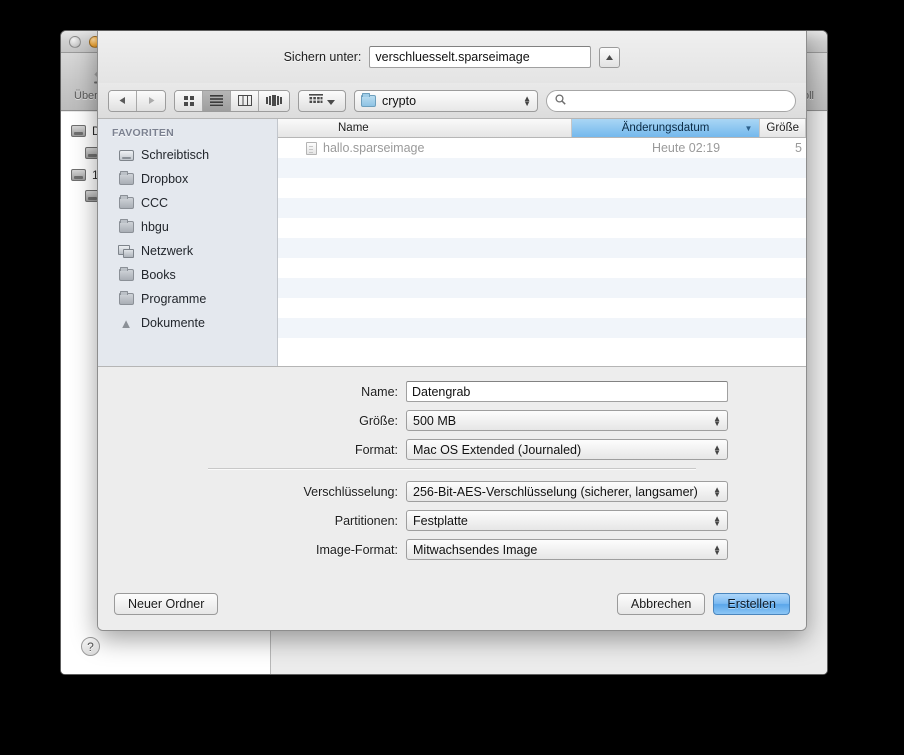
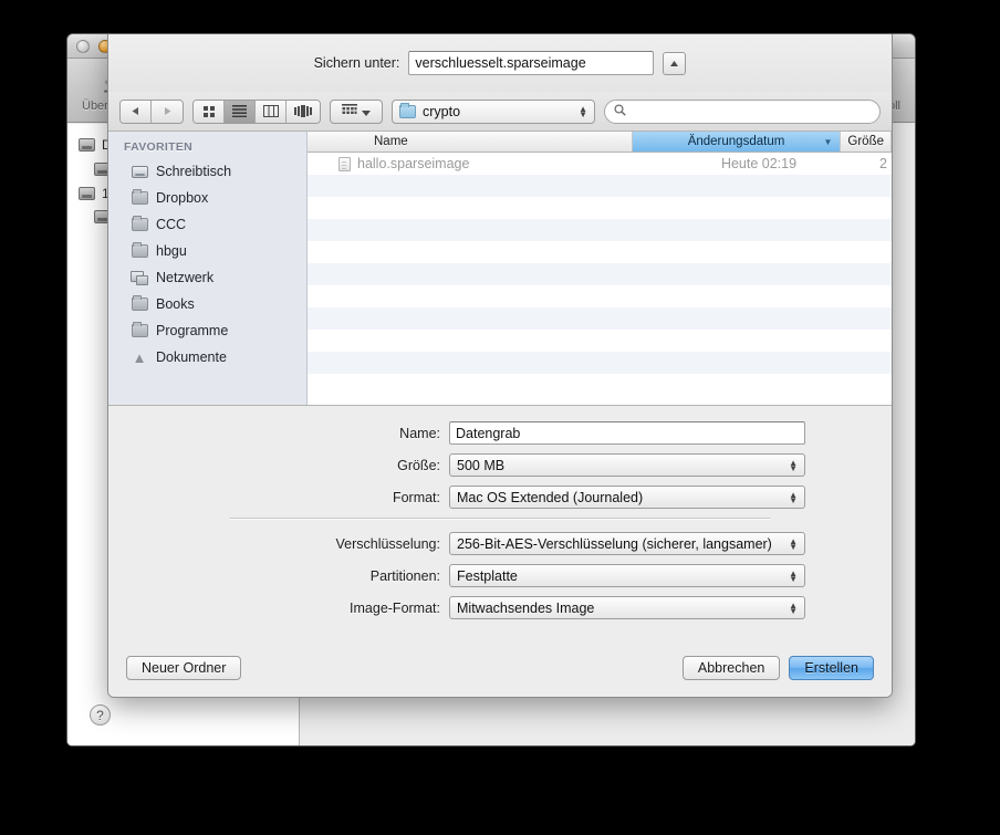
  1
  ?
  Sichern unter:
  verschluesselt.sparseimage
  crypto
  ▲
  ▼
  FAVORITEN
  Schreibtisch
  Dropbox
  CCC
  hbgu
  Netzwerk
  Books
  Programme
  ▲
  Dokumente
  Name
  Änderungsdatum
  ▼
  Größe
  hallo.sparseimage
  Heute 02:19
- 5
+ 2
  Name:
  Datengrab
  Größe:
  500 MB
  ▲
  ▼
  Format:
  Mac OS Extended (Journaled)
  ▲
  ▼
  Verschlüsselung:
  256-Bit-AES-Verschlüsselung (sicherer, langsamer)
  ▲
  ▼
  Partitionen:
  Festplatte
  ▲
  ▼
  Image-Format:
  Mitwachsendes Image
  ▲
  ▼
  Neuer Ordner
  Abbrechen
  Erstellen
